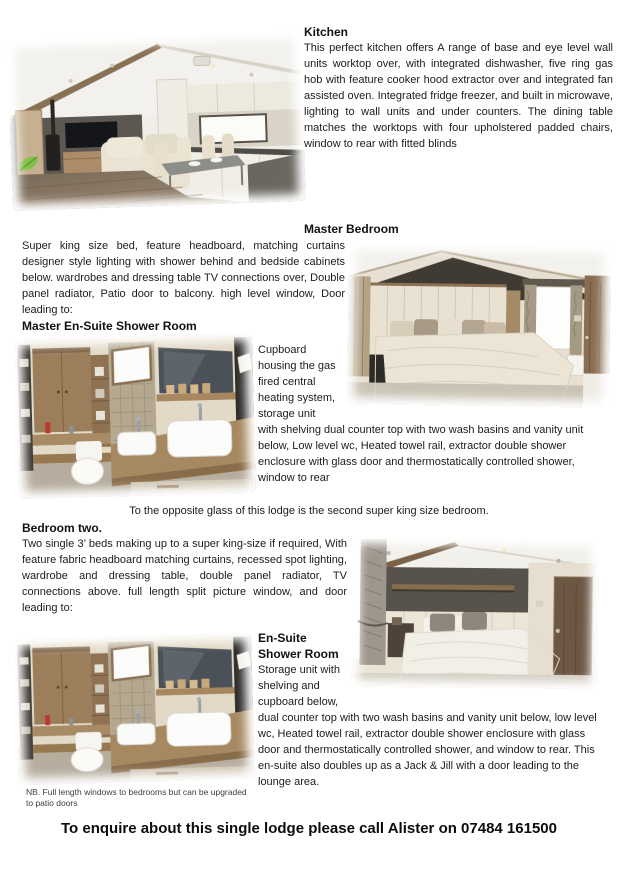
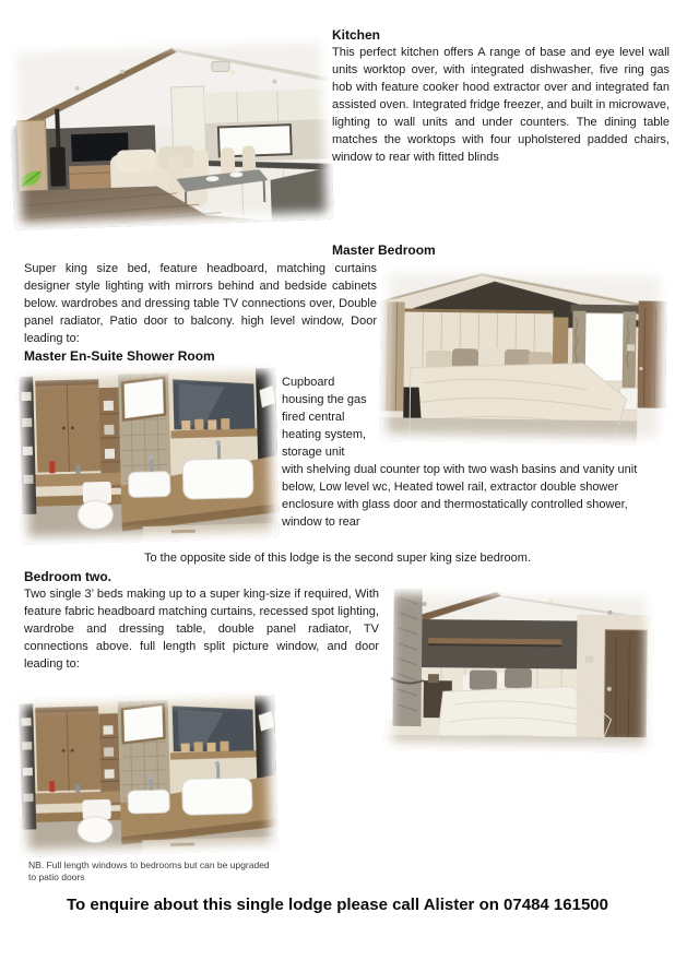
  Kitchen
  This perfect kitchen offers A range of base and eye level wall units worktop over, with integrated dishwasher, five ring gas hob with feature cooker hood extractor over and integrated fan assisted oven. Integrated fridge freezer, and built in microwave, lighting to wall units and under counters. The dining table matches the worktops with four upholstered padded chairs, window to rear with fitted blinds
  Master Bedroom
- Super king size bed, feature headboard, matching curtains designer style lighting with shower behind and bedside cabinets below. wardrobes and dressing table TV connections over, Double panel radiator, Patio door to balcony. high level window, Door leading to:
+ Super king size bed, feature headboard, matching curtains designer style lighting with mirrors behind and bedside cabinets below. wardrobes and dressing table TV connections over, Double panel radiator, Patio door to balcony. high level window, Door leading to:
  Master En-Suite Shower Room
  Cupboard housing the gas fired central heating system, storage unit with shelving dual counter top with two wash basins and vanity unit below, Low level wc, Heated towel rail, extractor double shower enclosure with glass door and thermostatically controlled shower, window to rear
- To the opposite glass of this lodge is the second super king size bedroom.
+ To the opposite side of this lodge is the second super king size bedroom.
  Bedroom two.
  Two single 3’ beds making up to a super king-size if required, With feature fabric headboard matching curtains, recessed spot lighting, wardrobe and dressing table, double panel radiator, TV connections above. full length split picture window, and door leading to:
- En-Suite Shower Room
- Storage unit with shelving and cupboard below, dual counter top with two wash basins and vanity unit below, low level wc, Heated towel rail, extractor double shower enclosure with glass door and thermostatically controlled shower, and window to rear. This en-suite also doubles up as a Jack & Jill with a door leading to the lounge area.
  NB. Full length windows to bedrooms but can be upgraded to patio doors
  To enquire about this single lodge please call Alister on 07484 161500
